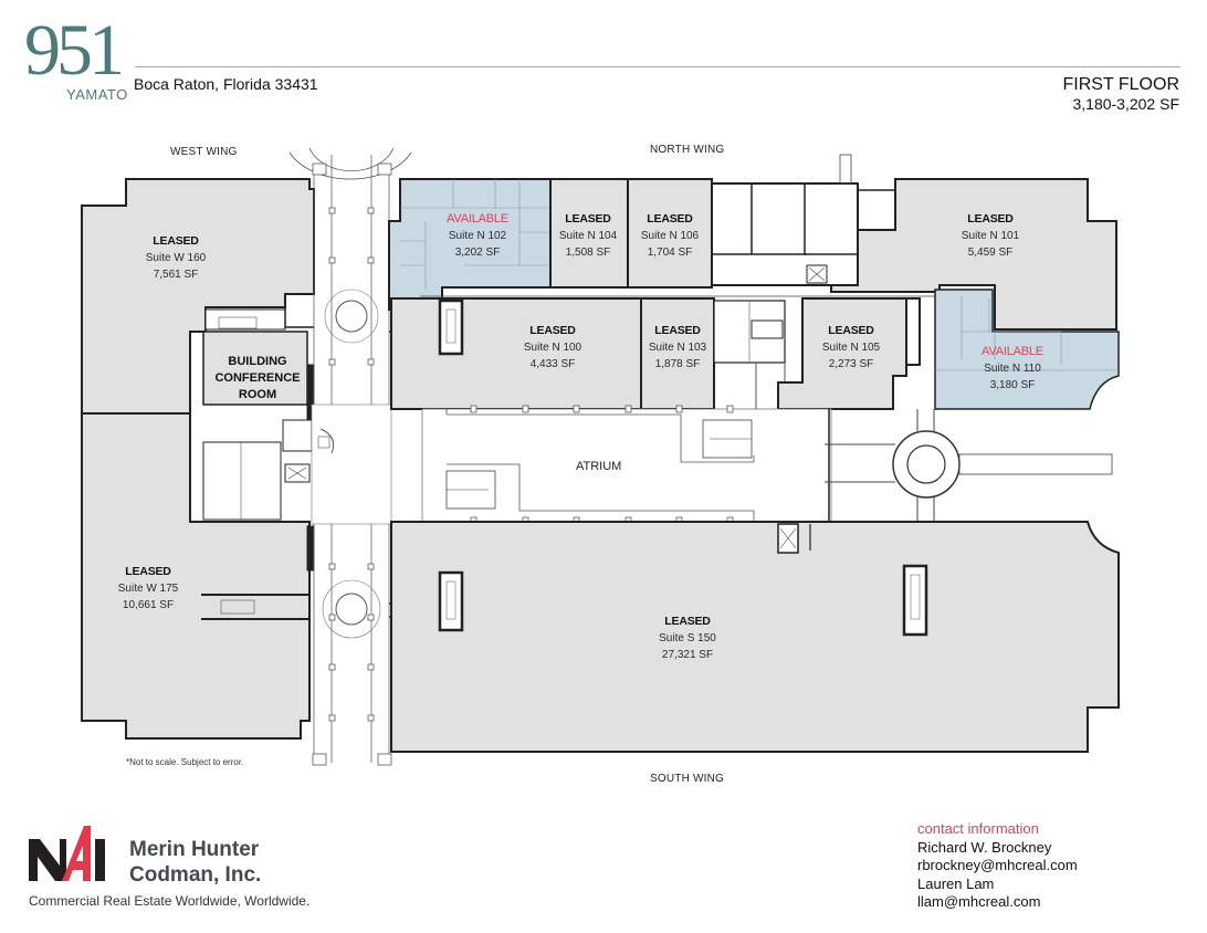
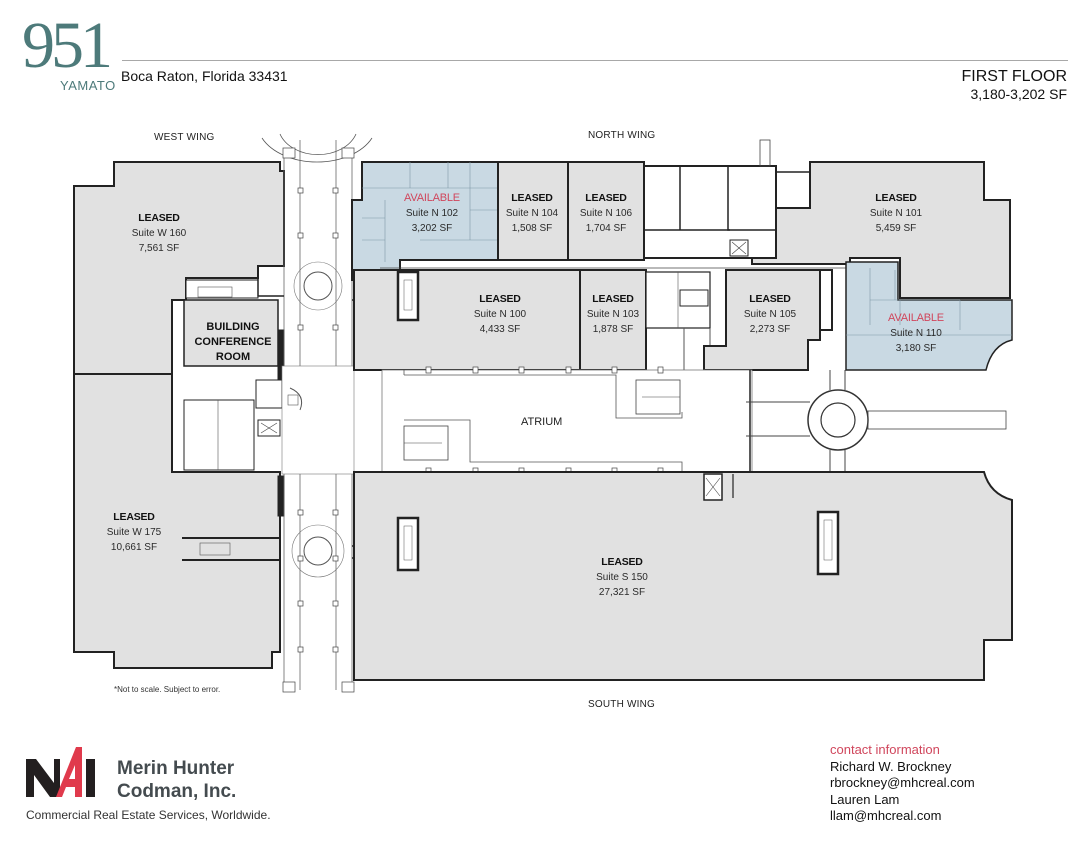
  951
  YAMATO
  Boca Raton, Florida 33431
  FIRST FLOOR
  3,180-3,202 SF
  WEST WING
  NORTH WING
  SOUTH WING
  LEASED
  Suite W 160
  7,561 SF
  AVAILABLE
  Suite N 102
  3,202 SF
  LEASED
  Suite N 104
  1,508 SF
  LEASED
  Suite N 106
  1,704 SF
  LEASED
  Suite N 101
  5,459 SF
  LEASED
  Suite N 100
  4,433 SF
  LEASED
  Suite N 103
  1,878 SF
  LEASED
  Suite N 105
  2,273 SF
  AVAILABLE
  Suite N 110
  3,180 SF
  LEASED
  Suite W 175
  10,661 SF
  LEASED
  Suite S 150
  27,321 SF
  BUILDING
  CONFERENCE
  ROOM
  ATRIUM
  *Not to scale. Subject to error.
  Merin Hunter
  Codman, Inc.
- Commercial Real Estate Worldwide, Worldwide.
+ Commercial Real Estate Services, Worldwide.
  contact information
  Richard W. Brockney
  rbrockney@mhcreal.com
  Lauren Lam
  llam@mhcreal.com
